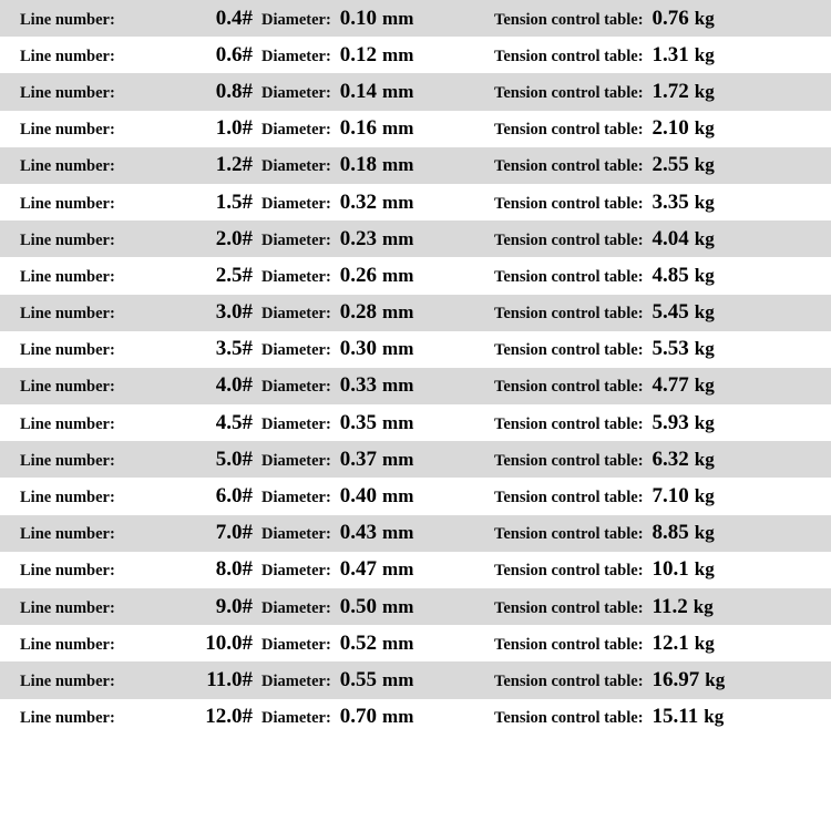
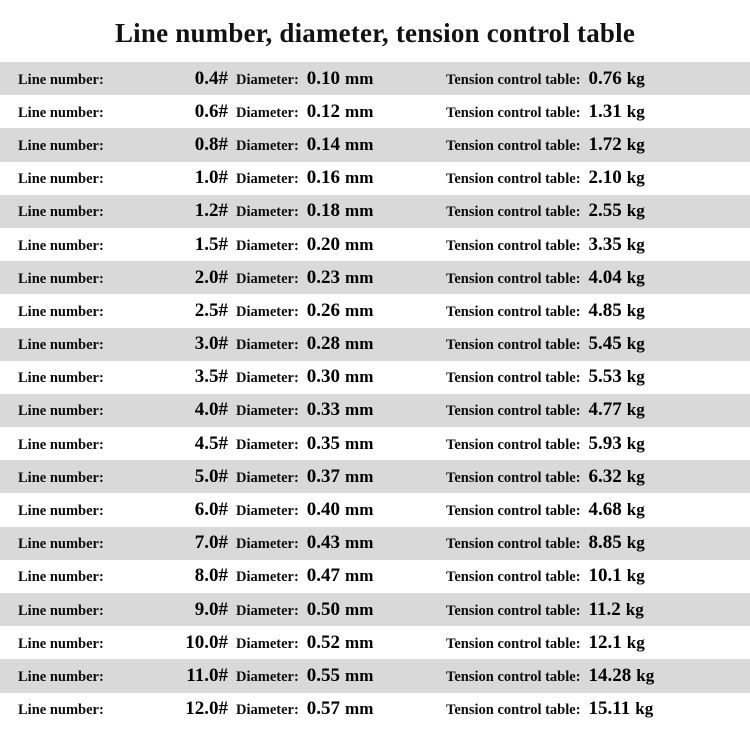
+ Line number, diameter, tension control table
  Line number:
  0.4#
  Diameter:
  0.10
  mm
  Tension control table:
  0.76
  kg
  Line number:
  0.6#
  Diameter:
  0.12
  mm
  Tension control table:
  1.31
  kg
  Line number:
  0.8#
  Diameter:
  0.14
  mm
  Tension control table:
  1.72
  kg
  Line number:
  1.0#
  Diameter:
  0.16
  mm
  Tension control table:
  2.10
  kg
  Line number:
  1.2#
  Diameter:
  0.18
  mm
  Tension control table:
  2.55
  kg
  Line number:
  1.5#
  Diameter:
- 0.32
+ 0.20
  mm
  Tension control table:
  3.35
  kg
  Line number:
  2.0#
  Diameter:
  0.23
  mm
  Tension control table:
  4.04
  kg
  Line number:
  2.5#
  Diameter:
  0.26
  mm
  Tension control table:
  4.85
  kg
  Line number:
  3.0#
  Diameter:
  0.28
  mm
  Tension control table:
  5.45
  kg
  Line number:
  3.5#
  Diameter:
  0.30
  mm
  Tension control table:
  5.53
  kg
  Line number:
  4.0#
  Diameter:
  0.33
  mm
  Tension control table:
  4.77
  kg
  Line number:
  4.5#
  Diameter:
  0.35
  mm
  Tension control table:
  5.93
  kg
  Line number:
  5.0#
  Diameter:
  0.37
  mm
  Tension control table:
  6.32
  kg
  Line number:
  6.0#
  Diameter:
  0.40
  mm
  Tension control table:
- 7.10
+ 4.68
  kg
  Line number:
  7.0#
  Diameter:
  0.43
  mm
  Tension control table:
  8.85
  kg
  Line number:
  8.0#
  Diameter:
  0.47
  mm
  Tension control table:
  10.1
  kg
  Line number:
  9.0#
  Diameter:
  0.50
  mm
  Tension control table:
  11.2
  kg
  Line number:
  10.0#
  Diameter:
  0.52
  mm
  Tension control table:
  12.1
  kg
  Line number:
  11.0#
  Diameter:
  0.55
  mm
  Tension control table:
- 16.97
+ 14.28
  kg
  Line number:
  12.0#
  Diameter:
- 0.70
+ 0.57
  mm
  Tension control table:
  15.11
  kg
